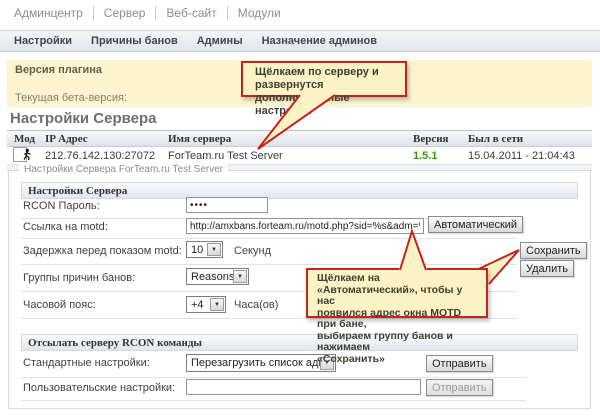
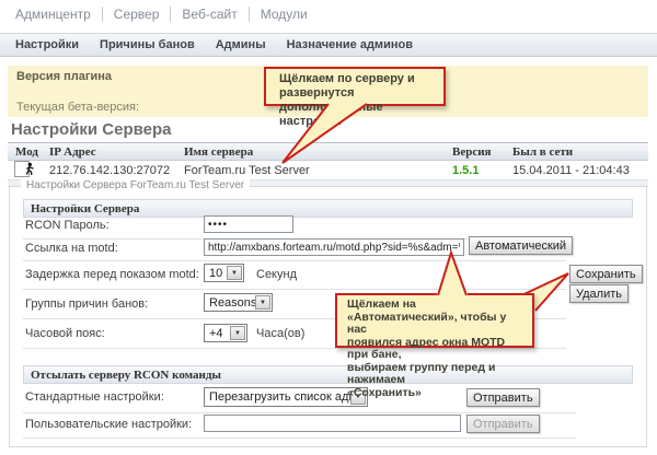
  Админцентр
  Сервер
  Веб-сайт
  Модули
  Настройки
  Причины банов
  Админы
  Назначение админов
  Версия плагина
  Текущая бета-версия:
  Настройки Сервера
  Мод
  IP Адрес
  Имя сервера
  Версия
  Был в сети
  212.76.142.130:27072
  ForTeam.ru Test Server
  1.5.1
  15.04.2011 - 21:04:43
  Настройки Сервера ForTeam.ru Test Server
  Настройки Сервера
  RCON Пароль:
  ••••
  Ссылка на motd:
  http://amxbans.forteam.ru/motd.php?sid=%s&adm=
  Автоматический
  Задержка перед показом motd:
  10
  Секунд
  Группы причин банов:
  Reasons
  Часовой пояс:
  +4
  Часа(ов)
  Отсылать серверу RCON команды
  Стандартные настройки:
  Перезагрузить список ад
  Отправить
  Пользовательские настройки:
  Отправить
  Сохранить
  Удалить
  Щёлкаем по серверу и развернутся
  Щёлкаем на «Автоматический», чтобы у нас
  появился адрес окна MOTD при бане,
- выбираем группу банов и нажимаем
+ выбираем группу перед и нажимаем
  «Сохранить»
